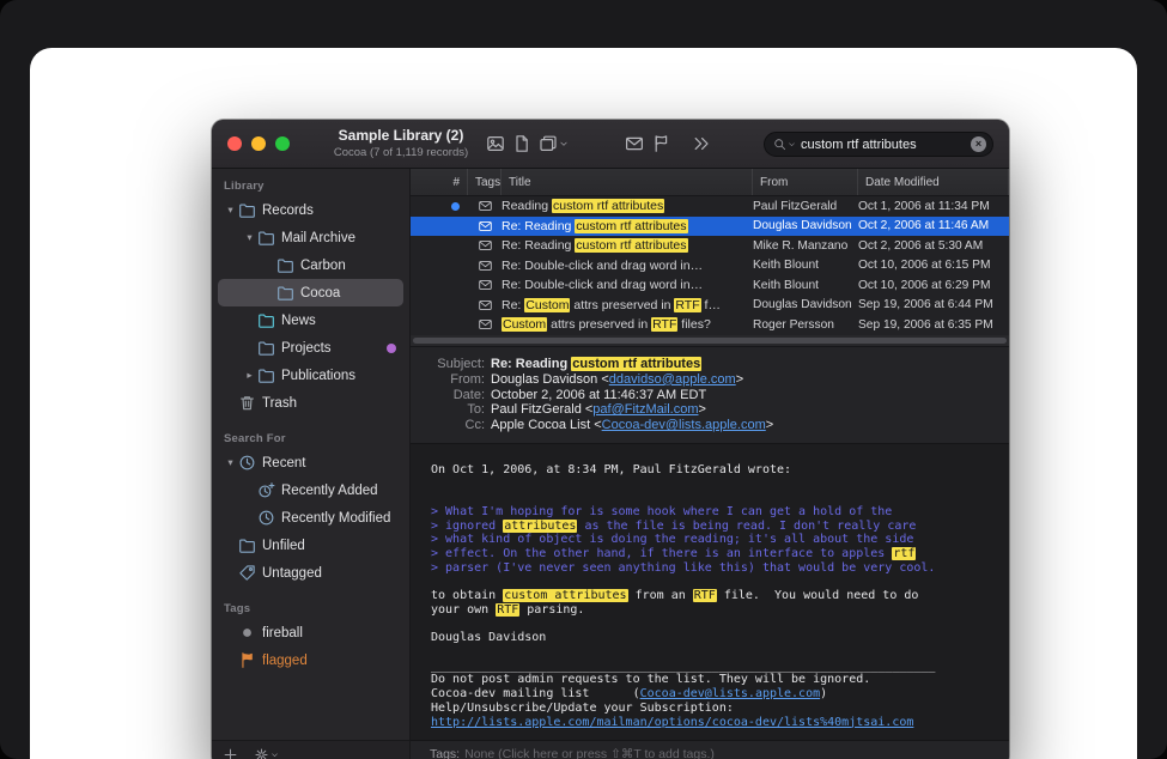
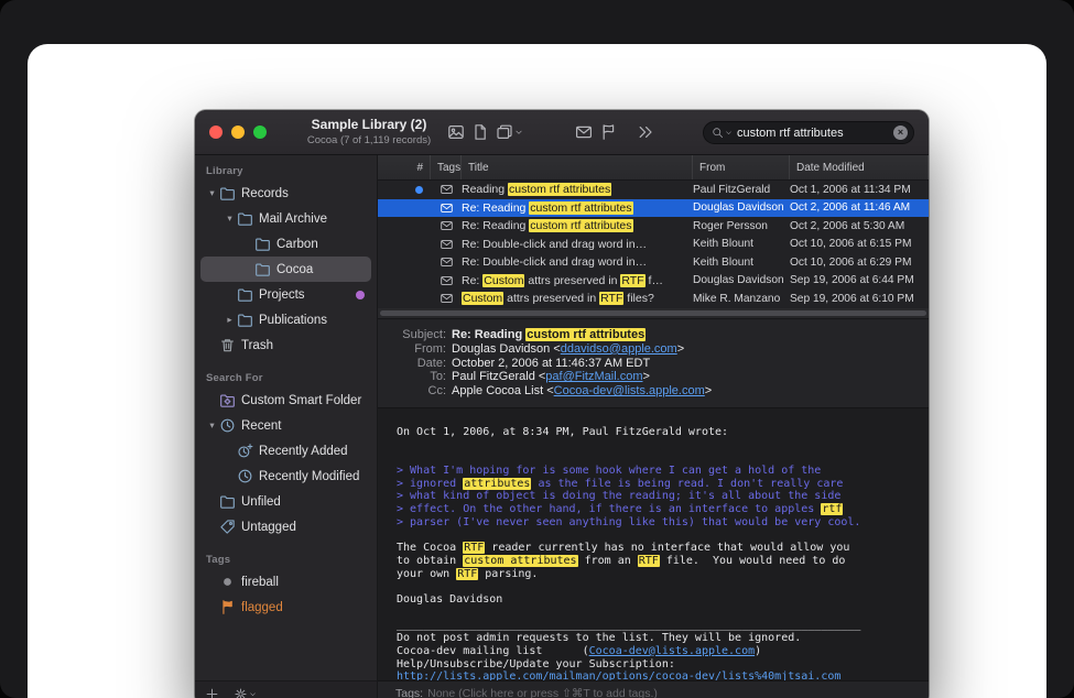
  Sample Library (2)
  Cocoa (7 of 1,119 records)
  custom rtf attributes
  ×
  Library
  ▾
  Records
  ▾
  Mail Archive
  Carbon
  Cocoa
- News
  Projects
  ▸
  Publications
  Trash
  Search For
+ Custom Smart Folder
  ▾
  Recent
  Recently Added
  Recently Modified
  Unfiled
  Untagged
  Tags
  fireball
  flagged
  #
  Tags
  Title
  From
  Date Modified
  Reading custom rtf attributes
  Paul FitzGerald
  Oct 1, 2006 at 11:34 PM
  Re: Reading custom rtf attributes
  Douglas Davidson
  Oct 2, 2006 at 11:46 AM
  Re: Reading custom rtf attributes
- Mike R. Manzano
+ Roger Persson
  Oct 2, 2006 at 5:30 AM
  Re: Double-click and drag word in…
  Keith Blount
  Oct 10, 2006 at 6:15 PM
  Re: Double-click and drag word in…
  Keith Blount
  Oct 10, 2006 at 6:29 PM
  Re: Custom attrs preserved in RTF f…
  Douglas Davidson
  Sep 19, 2006 at 6:44 PM
  Custom attrs preserved in RTF files?
- Roger Persson
+ Mike R. Manzano
- Sep 19, 2006 at 6:35 PM
+ Sep 19, 2006 at 6:10 PM
  Subject:
  Re: Reading custom rtf attributes
  From:
  Douglas Davidson <ddavidso@apple.com>
  Date:
  October 2, 2006 at 11:46:37 AM EDT
  To:
  Paul FitzGerald <paf@FitzMail.com>
  Cc:
  Apple Cocoa List <Cocoa-dev@lists.apple.com>
  On Oct 1, 2006, at 8:34 PM, Paul FitzGerald wrote:
  > What I'm hoping for is some hook where I can get a hold of the
  > ignored attributes as the file is being read. I don't really care
  > what kind of object is doing the reading; it's all about the side
  > effect. On the other hand, if there is an interface to apples rtf
  > parser (I've never seen anything like this) that would be very cool.
+ The Cocoa RTF reader currently has no interface that would allow you
  to obtain custom attributes from an RTF file. You would need to do
  your own RTF parsing.
  Douglas Davidson
  ______________________________________________________________________
  Do not post admin requests to the list. They will be ignored.
  Cocoa-dev mailing list (Cocoa-dev@lists.apple.com)
  Help/Unsubscribe/Update your Subscription:
  http://lists.apple.com/mailman/options/cocoa-dev/lists%40mjtsai.com
  Tags:
  None (Click here or press ⇧⌘T to add tags.)
